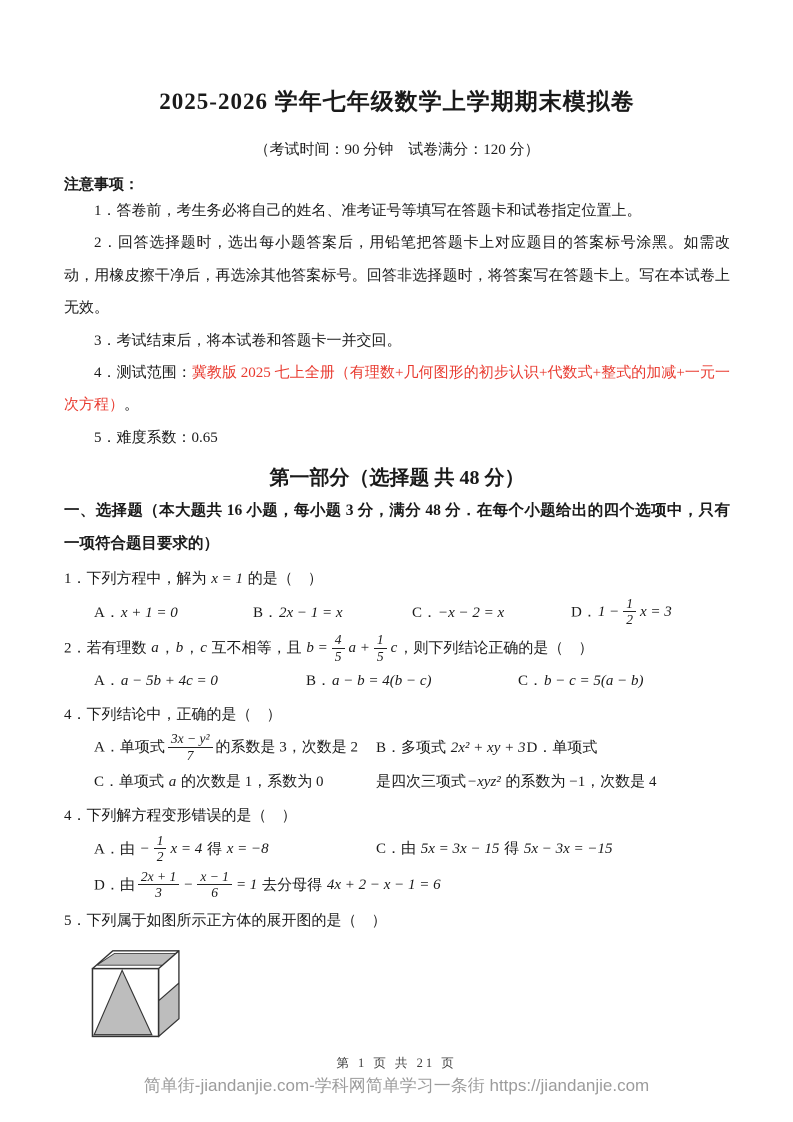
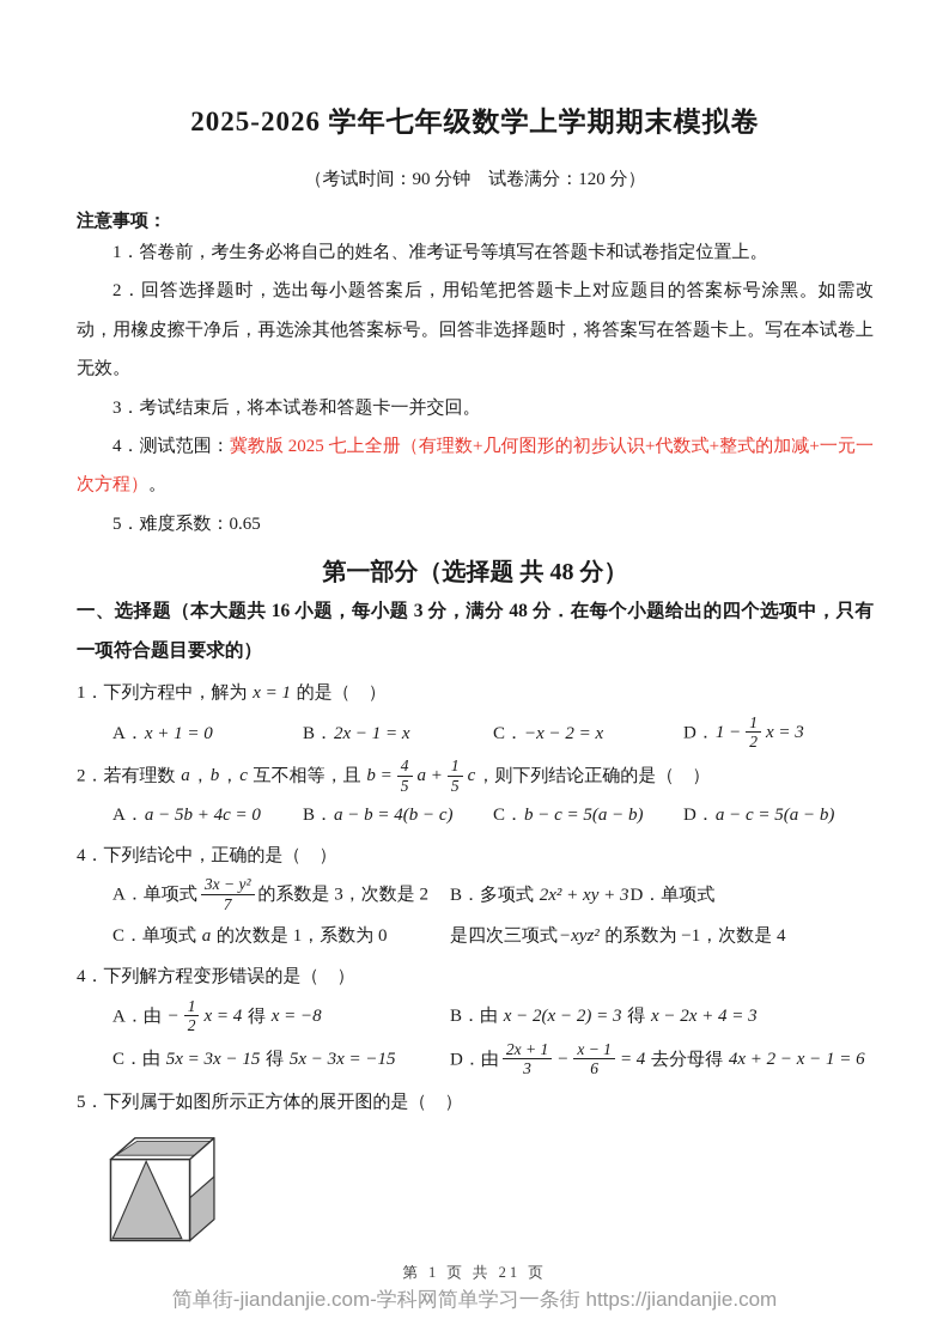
  2025-2026 学年七年级数学上学期期末模拟卷
  （考试时间：90 分钟 试卷满分：120 分）
  注意事项：
  1．答卷前，考生务必将自己的姓名、准考证号等填写在答题卡和试卷指定位置上。
  2．回答选择题时，选出每小题答案后，用铅笔把答题卡上对应题目的答案标号涂黑。如需改动，用橡皮擦干净后，再选涂其他答案标号。回答非选择题时，将答案写在答题卡上。写在本试卷上无效。
  3．考试结束后，将本试卷和答题卡一并交回。
  4．测试范围：冀教版 2025 七上全册（有理数+几何图形的初步认识+代数式+整式的加减+一元一次方程）。
  5．难度系数：0.65
  第一部分（选择题 共 48 分）
  一、选择题（本大题共 16 小题，每小题 3 分，满分 48 分．在每个小题给出的四个选项中，只有一项符合题目要求的）
  1．下列方程中，解为 x = 1 的是（ ）
  A．x + 1 = 0
  B．2x − 1 = x
  C．−x − 2 = x
  D．1 −
  1
  2
  x = 3
  2．若有理数 a，b，c 互不相等，且 b =
  4
  5
  a +
  1
  5
  c，则下列结论正确的是（ ）
  A．a − 5b + 4c = 0
  B．a − b = 4(b − c)
  C．b − c = 5(a − b)
+ D．a − c = 5(a − b)
  4．下列结论中，正确的是（ ）
  A．单项式
  3x − y²
  7
  的系数是 3，次数是 2
  B．多项式 2x² + xy + 3D．单项式
  C．单项式 a 的次数是 1，系数为 0
  是四次三项式−xyz² 的系数为 −1，次数是 4
  4．下列解方程变形错误的是（ ）
  A．由 −
  1
  2
  x = 4 得 x = −8
+ B．由 x − 2(x − 2) = 3 得 x − 2x + 4 = 3
  C．由 5x = 3x − 15 得 5x − 3x = −15
  D．由
  2x + 1
  3
  −
  x − 1
  6
- = 1 去分母得 4x + 2 − x − 1 = 6
+ = 4 去分母得 4x + 2 − x − 1 = 6
  5．下列属于如图所示正方体的展开图的是（ ）
  第 1 页 共 21 页
  简单街-jiandanjie.com-学科网简单学习一条街 https://jiandanjie.com
